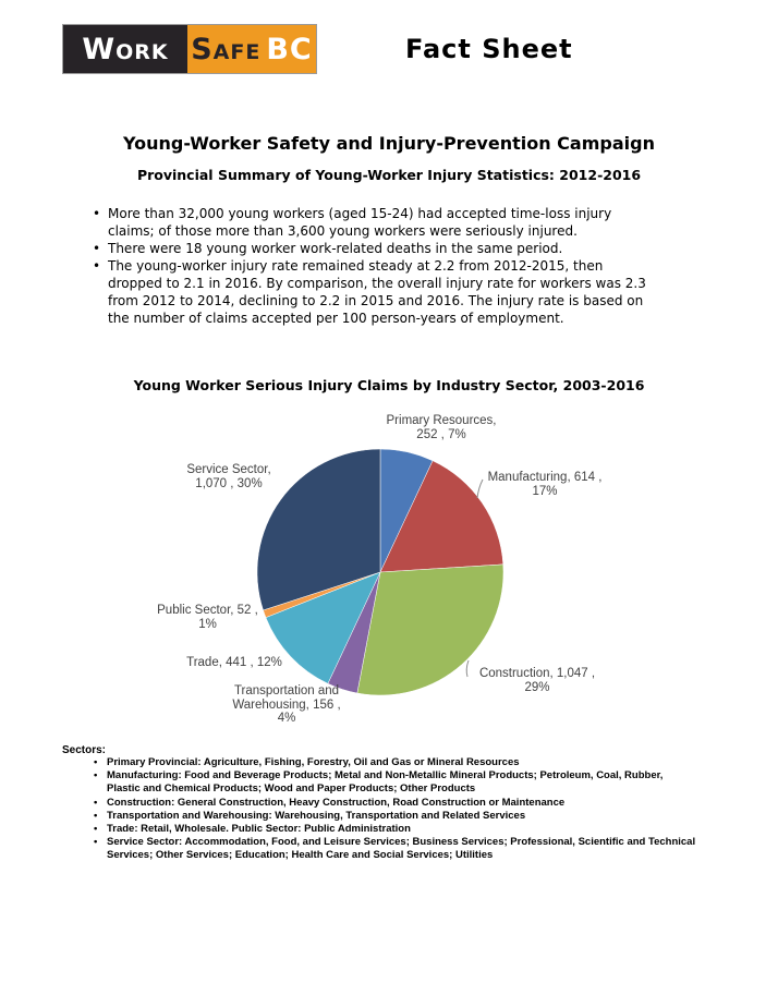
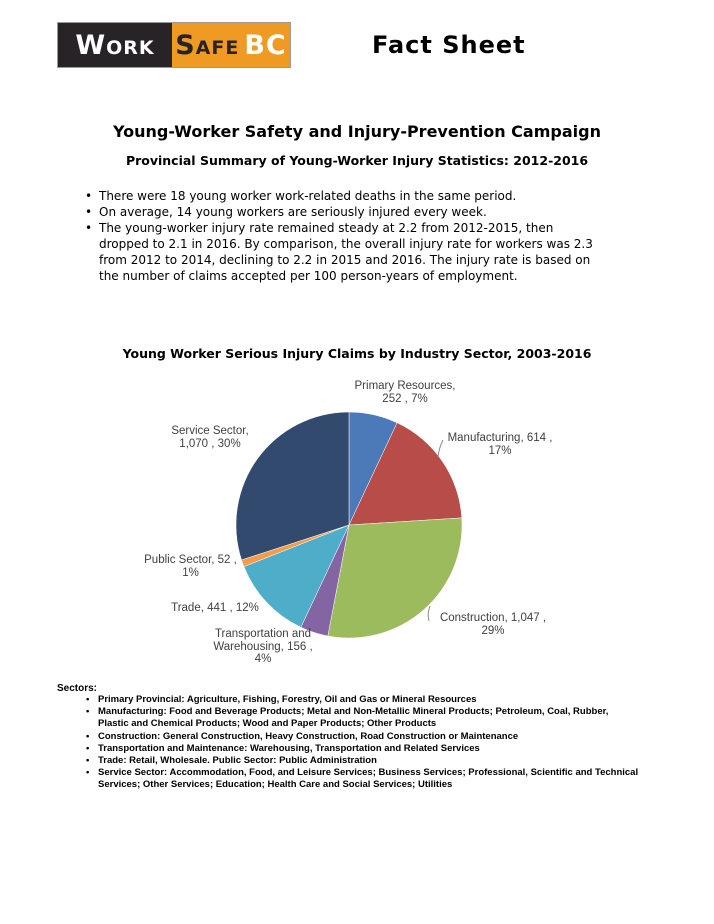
  Work
  Safe
  BC
  Fact Sheet
  Young-Worker Safety and Injury-Prevention Campaign
  Provincial Summary of Young-Worker Injury Statistics: 2012-2016
- More than 32,000 young workers (aged 15-24) had accepted time-loss injury
- claims; of those more than 3,600 young workers were seriously injured.
  There were 18 young worker work-related deaths in the same period.
+ On average, 14 young workers are seriously injured every week.
  The young-worker injury rate remained steady at 2.2 from 2012-2015, then
  dropped to 2.1 in 2016. By comparison, the overall injury rate for workers was 2.3
  from 2012 to 2014, declining to 2.2 in 2015 and 2016. The injury rate is based on
  the number of claims accepted per 100 person-years of employment.
  Young Worker Serious Injury Claims by Industry Sector, 2003-2016
  Primary Resources,
  252 , 7%
  Manufacturing, 614 ,
  17%
  Service Sector,
  1,070 , 30%
  Public Sector, 52 ,
  1%
  Trade, 441 , 12%
  Transportation and
  Warehousing, 156 ,
  4%
  Construction, 1,047 ,
  29%
  Sectors:
  Primary Provincial: Agriculture, Fishing, Forestry, Oil and Gas or Mineral Resources
  Manufacturing: Food and Beverage Products; Metal and Non-Metallic Mineral Products; Petroleum, Coal, Rubber,
  Plastic and Chemical Products; Wood and Paper Products; Other Products
  Construction: General Construction, Heavy Construction, Road Construction or Maintenance
- Transportation and Warehousing: Warehousing, Transportation and Related Services
+ Transportation and Maintenance: Warehousing, Transportation and Related Services
  Trade: Retail, Wholesale. Public Sector: Public Administration
  Service Sector: Accommodation, Food, and Leisure Services; Business Services; Professional, Scientific and Technical
  Services; Other Services; Education; Health Care and Social Services; Utilities
